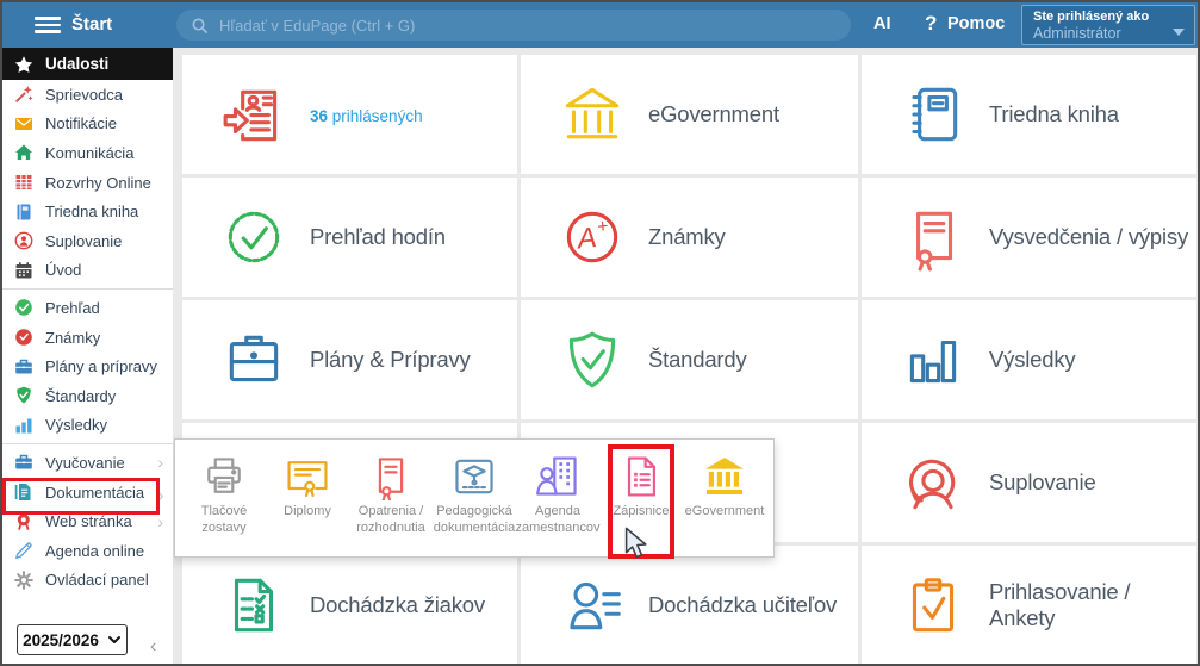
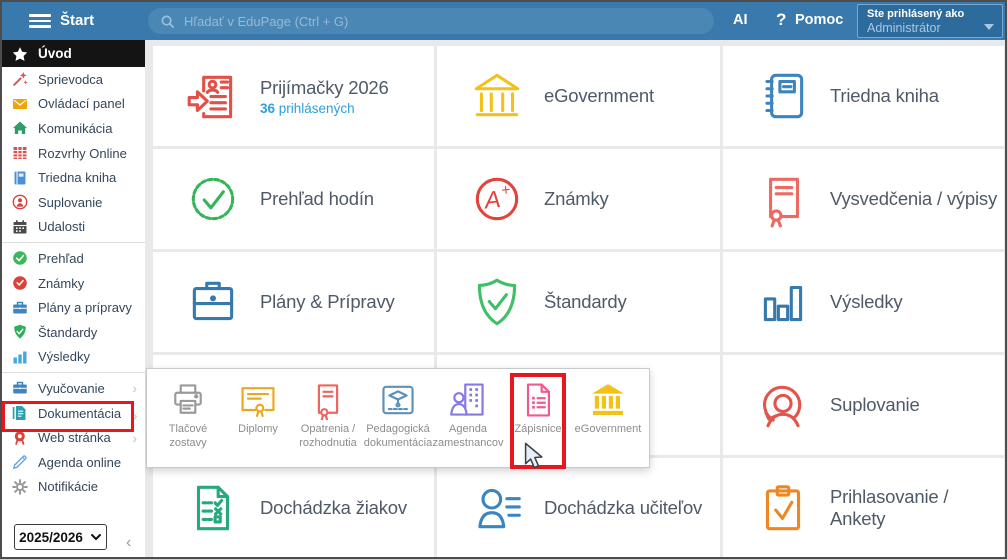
  Štart
  Hľadať v EduPage (Ctrl + G)
  AI
  ?
  Pomoc
  Ste prihlásený ako
  Administrátor
- Udalosti
+ Úvod
  Sprievodca
- Notifikácie
+ Ovládací panel
  Komunikácia
  Rozvrhy Online
  Triedna kniha
  Suplovanie
- Úvod
+ Udalosti
  Prehľad
  Známky
  Plány a prípravy
  Štandardy
  Výsledky
  Vyučovanie
  ›
  Dokumentácia
  Web stránka
  ›
  Agenda online
- Ovládací panel
+ Notifikácie
  2025/2026
  ‹
+ Prijímačky 2026
  36 prihlásených
  eGovernment
  Triedna kniha
  Prehľad hodín
  Známky
  Vysvedčenia / výpisy
  Plány & Prípravy
  Štandardy
  Výsledky
  Suplovanie
  Dochádzka žiakov
  Dochádzka učiteľov
  Prihlasovanie / Ankety
  Tlačové zostavy
  Diplomy
  Opatrenia / rozhodnutia
  Pedagogická dokumentácia
  Agenda zamestnancov
  Zápisnice
  eGovernment
  ›
